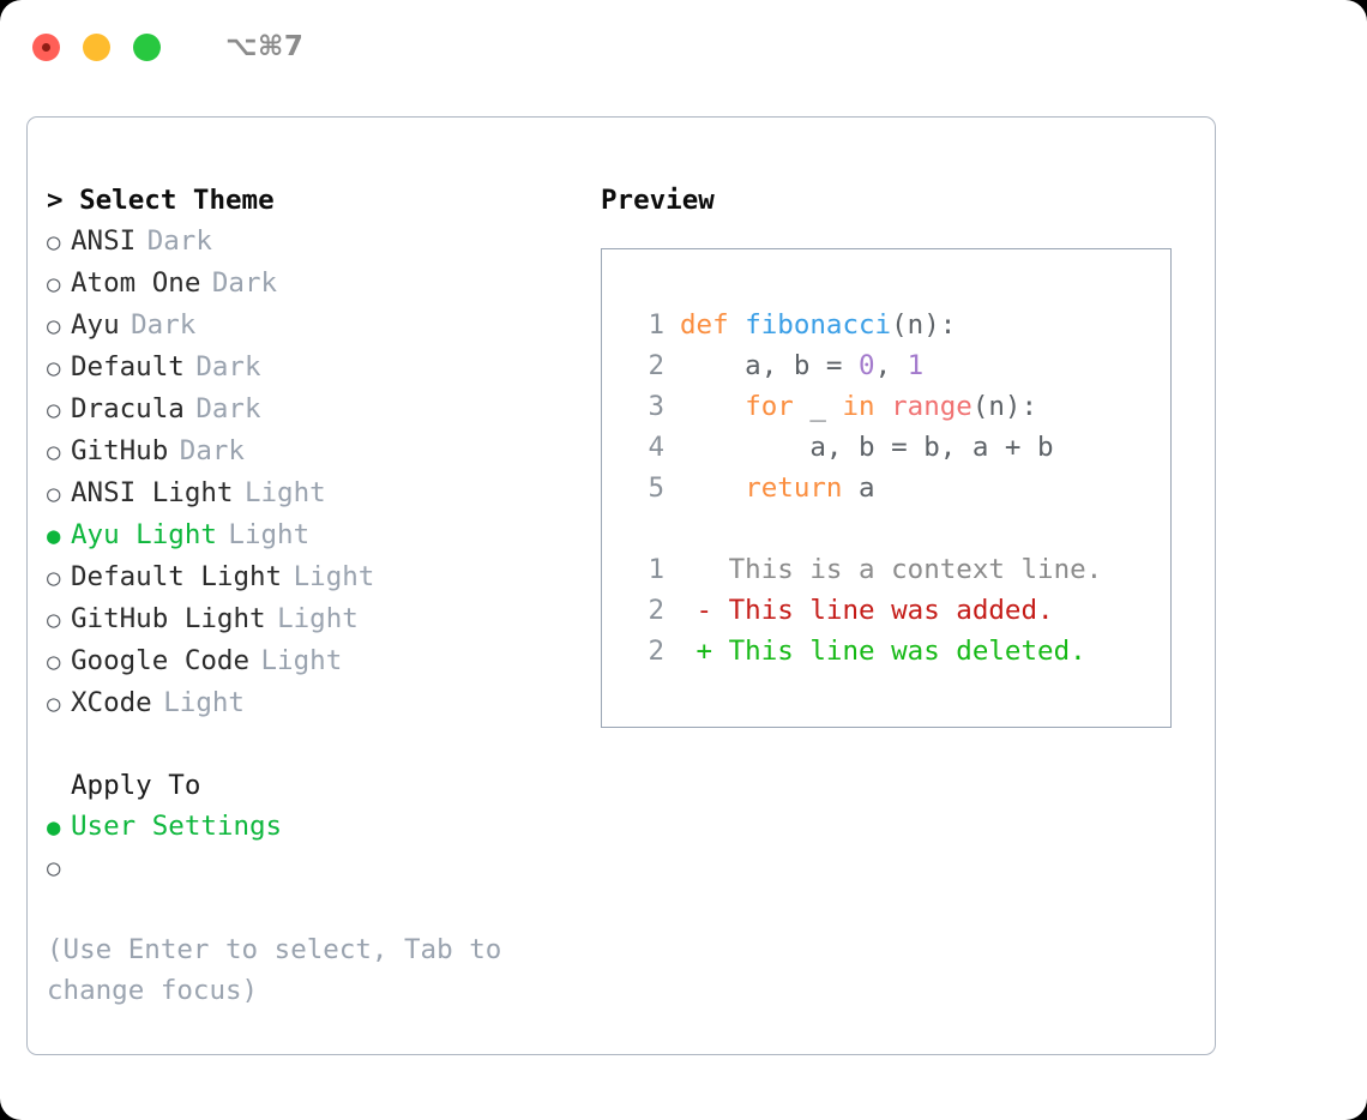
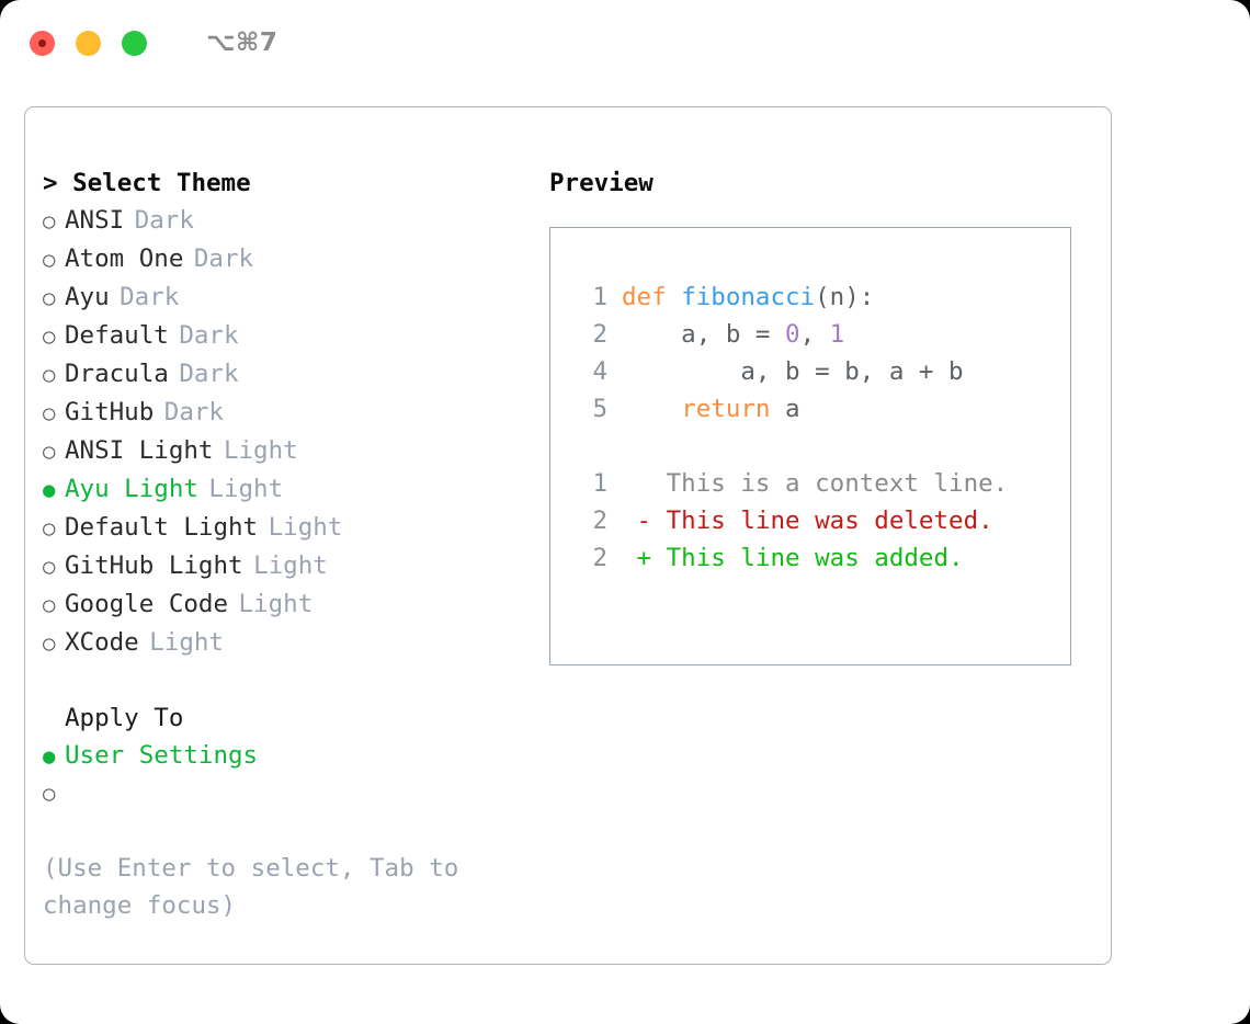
  ⌥⌘7
  > Select Theme
  ○
  ANSI
  Dark
  ○
  Atom One
  Dark
  ○
  Ayu
  Dark
  ○
  Default
  Dark
  ○
  Dracula
  Dark
  ○
  GitHub
  Dark
  ○
  ANSI Light
  Light
  ●
  Ayu Light
  Light
  ○
  Default Light
  Light
  ○
  GitHub Light
  Light
  ○
  Google Code
  Light
  ○
  XCode
  Light
  Apply To
  ●
  User Settings
  ○
  (Use Enter to select, Tab to change focus)
  Preview
  1
  def fibonacci(n):
  2
  a, b = 0, 1
- 3
- for _ in range(n):
  4
  a, b = b, a + b
  5
  return a
  1
  This is a context line.
  2
- - This line was added.
+ - This line was deleted.
  2
- + This line was deleted.
+ + This line was added.
